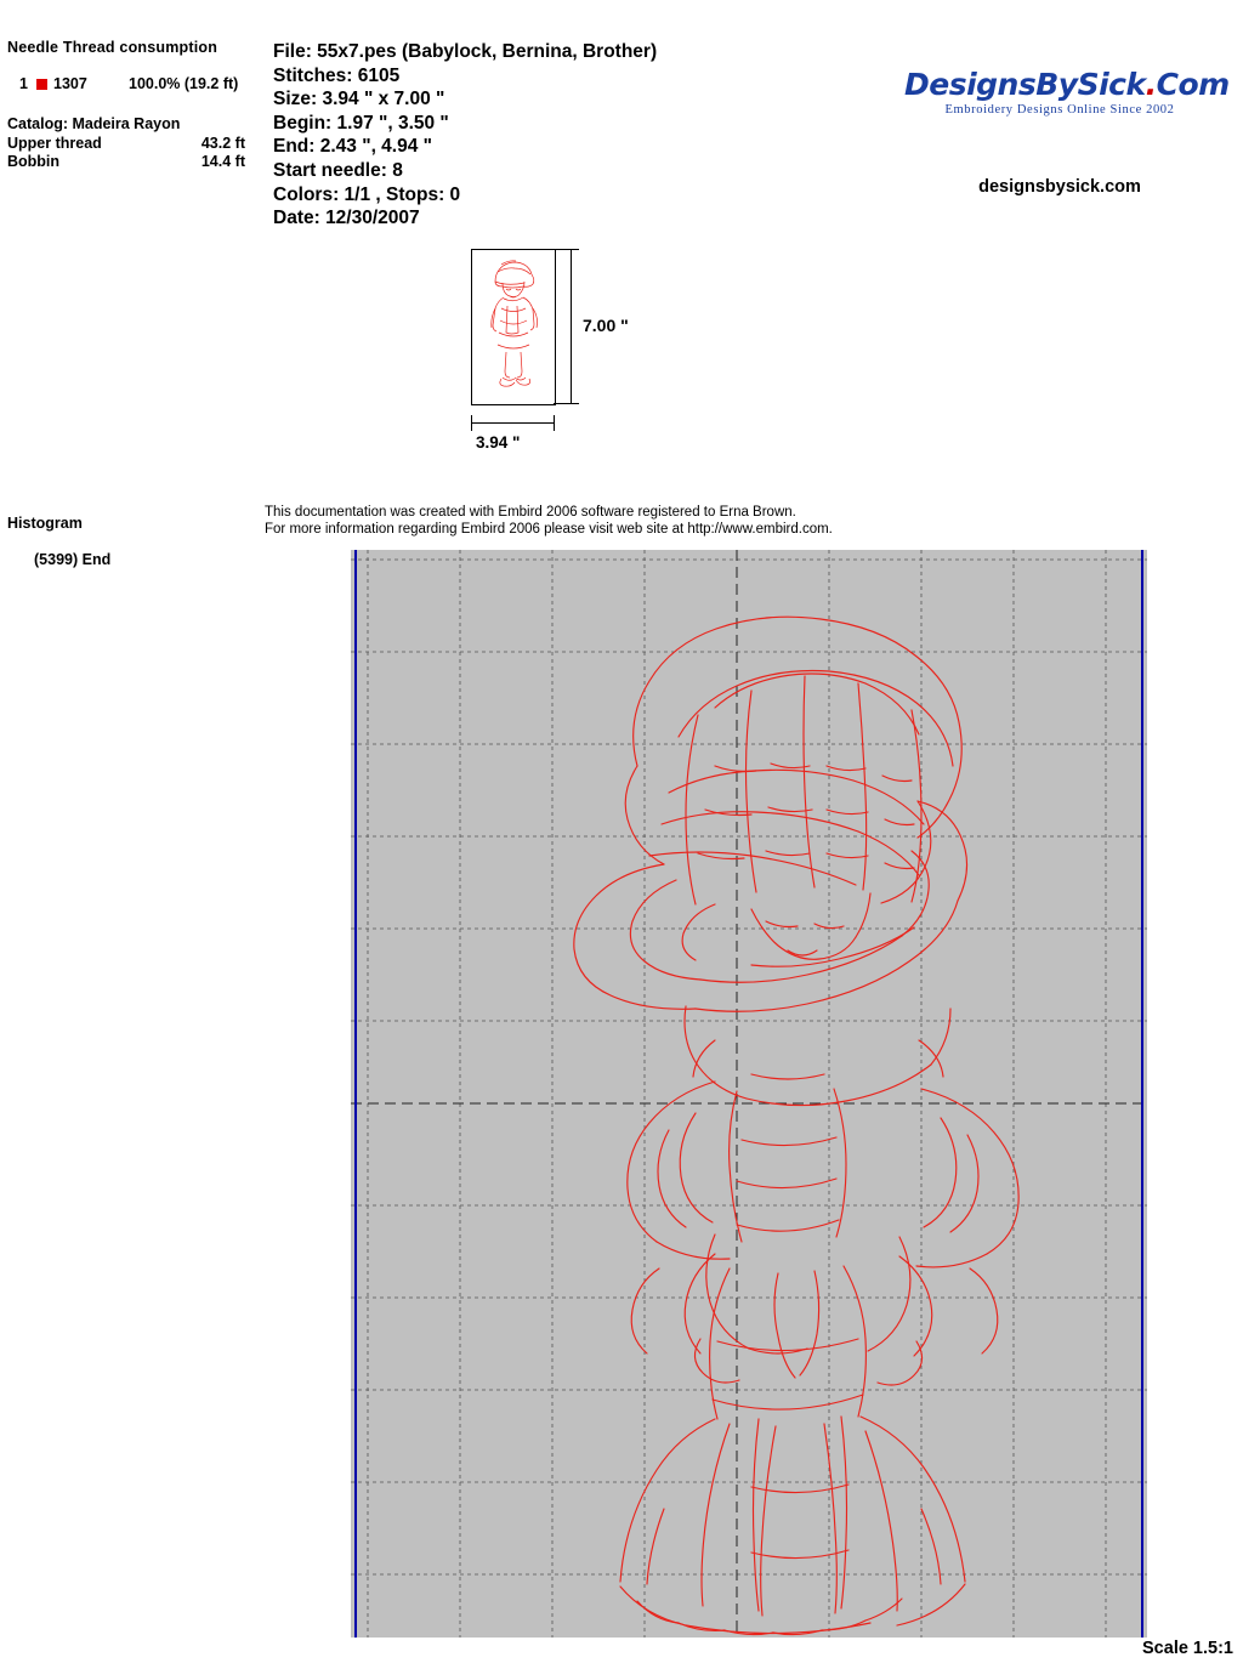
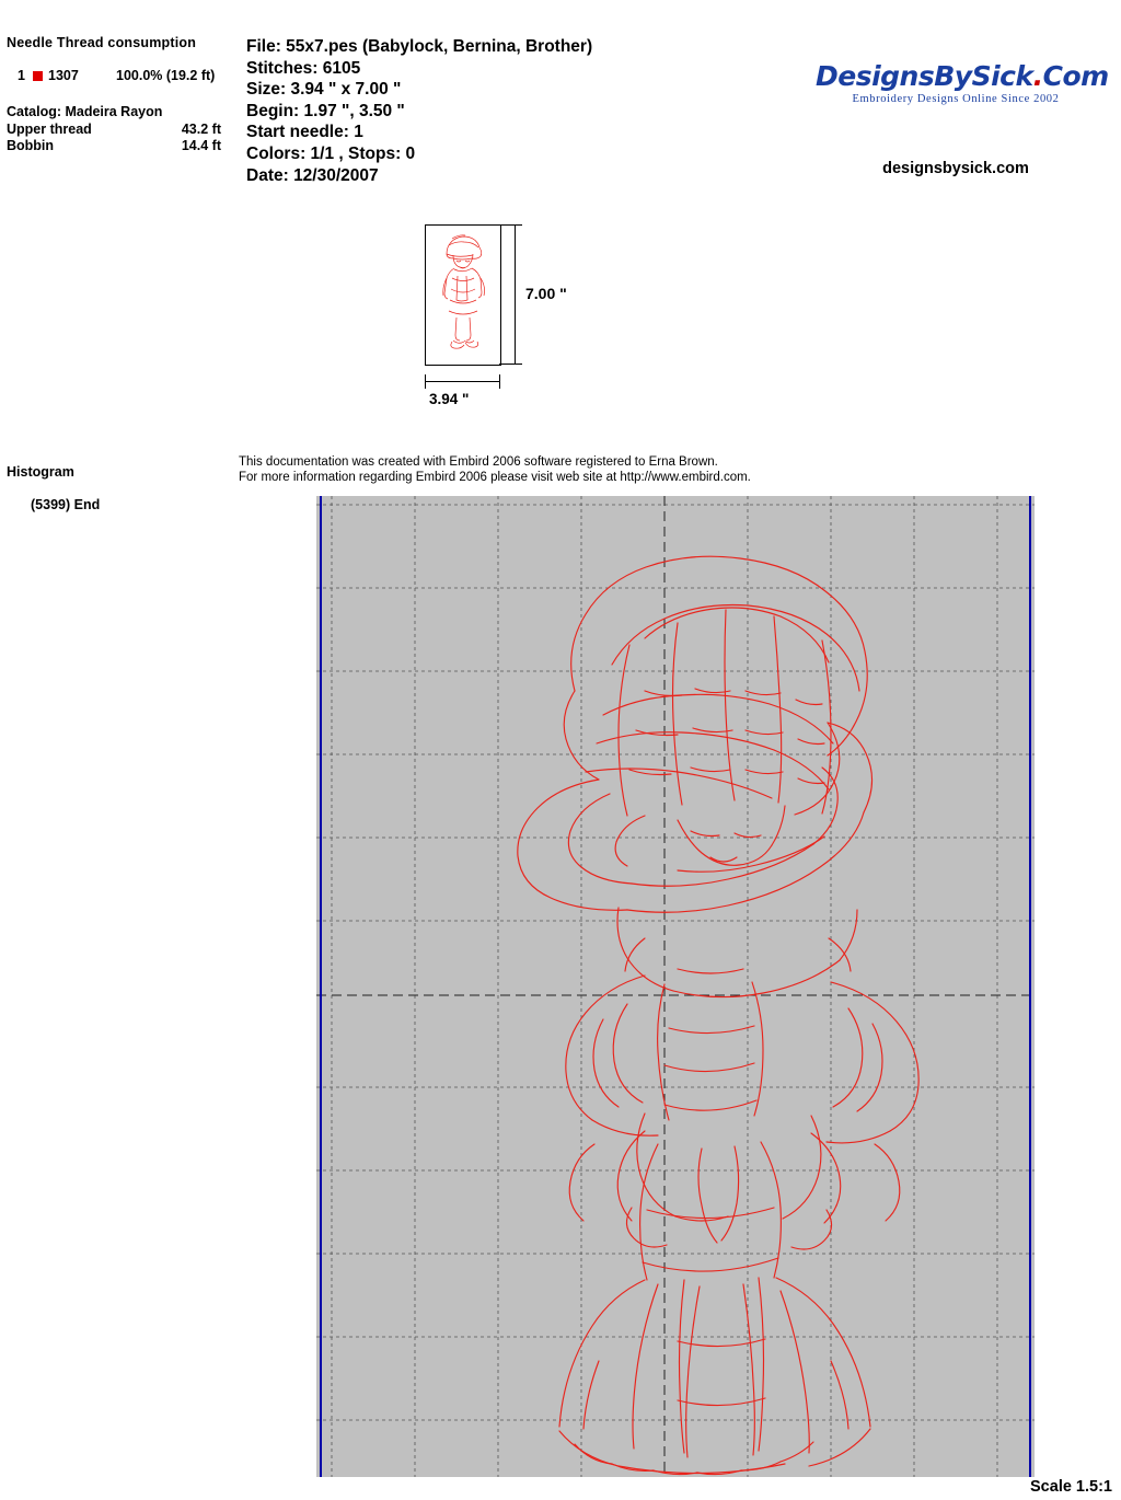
  Needle Thread consumption
  1
  1307
  100.0% (19.2 ft)
  Catalog: Madeira Rayon
  Upper thread
  43.2 ft
  Bobbin
  14.4 ft
  Histogram
  (5399) End
  File: 55x7.pes (Babylock, Bernina, Brother)
  Stitches: 6105
  Size: 3.94 " x 7.00 "
  Begin: 1.97 ", 3.50 "
- End: 2.43 ", 4.94 "
- Start needle: 8
+ Start needle: 1
  Colors: 1/1 , Stops: 0
  Date: 12/30/2007
  DesignsBySick.Com
  Embroidery Designs Online Since 2002
  designsbysick.com
  7.00 "
  3.94 "
  This documentation was created with Embird 2006 software registered to Erna Brown.
  For more information regarding Embird 2006 please visit web site at http://www.embird.com.
  Scale 1.5:1
